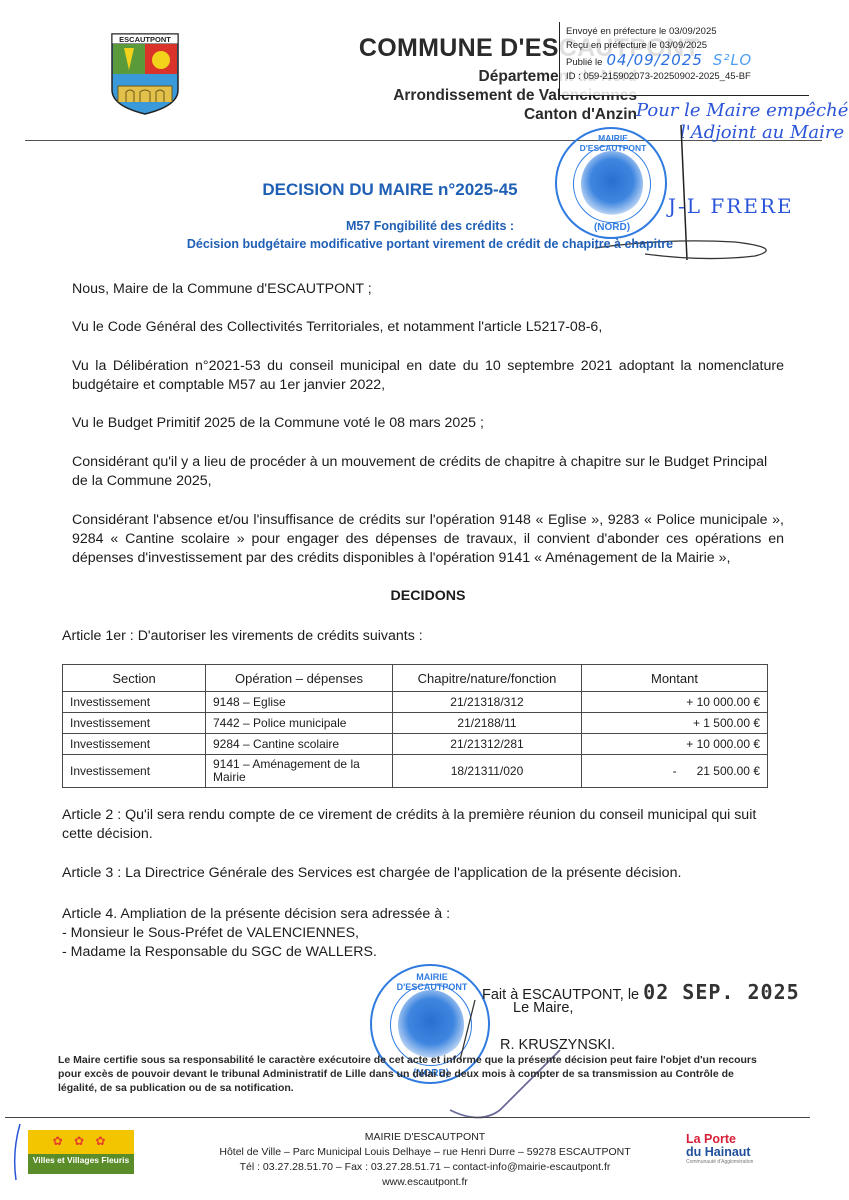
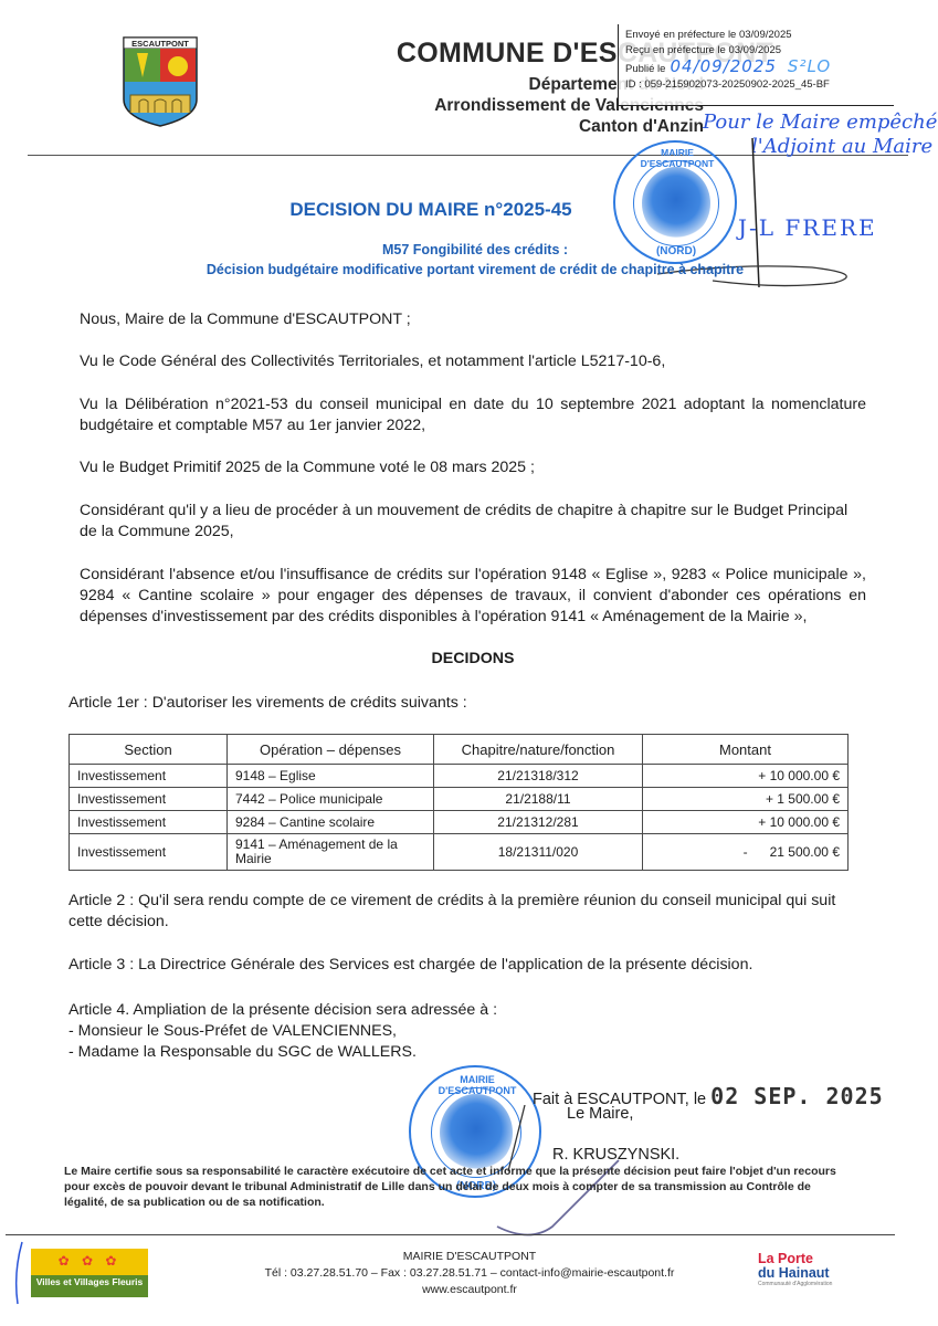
  ESCAUTPONT
  COMMUNE D'ESCAUTPONT
  Département du Nord
  Arrondissement de Valenciennes
  Canton d'Anzin
  Envoyé en préfecture le 03/09/2025
  Reçu en préfecture le 03/09/2025
  Publié le 04/09/2025 S²LO
  ID : 059-215902073-20250902-2025_45-BF
  Pour le Maire empêché
  l'Adjoint au Maire
  MAIRIE D'ESCAUTPONT
  (NORD)
  J-L FRERE
  DECISION DU MAIRE n°2025-45
  M57 Fongibilité des crédits :
  Décision budgétaire modificative portant virement de crédit de chapitre à chapitre
  Nous, Maire de la Commune d'ESCAUTPONT ;
- Vu le Code Général des Collectivités Territoriales, et notamment l'article L5217-08-6,
+ Vu le Code Général des Collectivités Territoriales, et notamment l'article L5217-10-6,
  Vu la Délibération n°2021-53 du conseil municipal en date du 10 septembre 2021 adoptant la nomenclature budgétaire et comptable M57 au 1er janvier 2022,
  Vu le Budget Primitif 2025 de la Commune voté le 08 mars 2025 ;
  Considérant qu'il y a lieu de procéder à un mouvement de crédits de chapitre à chapitre sur le Budget Principal de la Commune 2025,
  Considérant l'absence et/ou l'insuffisance de crédits sur l'opération 9148 « Eglise », 9283 « Police municipale », 9284 « Cantine scolaire » pour engager des dépenses de travaux, il convient d'abonder ces opérations en dépenses d'investissement par des crédits disponibles à l'opération 9141 « Aménagement de la Mairie »,
  DECIDONS
  Article 1er : D'autoriser les virements de crédits suivants :
  Section	Opération – dépenses	Chapitre/nature/fonction	Montant
  Investissement	9148 – Eglise	21/21318/312	+ 10 000.00 €
  Investissement	7442 – Police municipale	21/2188/11	+ 1 500.00 €
  Investissement	9284 – Cantine scolaire	21/21312/281	+ 10 000.00 €
  Investissement	9141 – Aménagement de la Mairie	18/21311/020	- 21 500.00 €
  Article 2 : Qu'il sera rendu compte de ce virement de crédits à la première réunion du conseil municipal qui suit cette décision.
  Article 3 : La Directrice Générale des Services est chargée de l'application de la présente décision.
  Article 4. Ampliation de la présente décision sera adressée à :
  - Monsieur le Sous-Préfet de VALENCIENNES,
  - Madame la Responsable du SGC de WALLERS.
  MAIRIE D'ESCAUTPONT
  (NORD)
  Fait à ESCAUTPONT, le 02 SEP. 2025
  Le Maire,
  R. KRUSZYNSKI.
  Le Maire certifie sous sa responsabilité le caractère exécutoire de cet acte et informe que la présente décision peut faire l'objet d'un recours pour excès de pouvoir devant le tribunal Administratif de Lille dans un délai de deux mois à compter de sa transmission au Contrôle de légalité, de sa publication ou de sa notification.
  ✿ ✿ ✿
  Villes et Villages Fleuris
  MAIRIE D'ESCAUTPONT
- Hôtel de Ville – Parc Municipal Louis Delhaye – rue Henri Durre – 59278 ESCAUTPONT
  Tél : 03.27.28.51.70 – Fax : 03.27.28.51.71 – contact-info@mairie-escautpont.fr
  www.escautpont.fr
  La Porte
  du Hainaut
